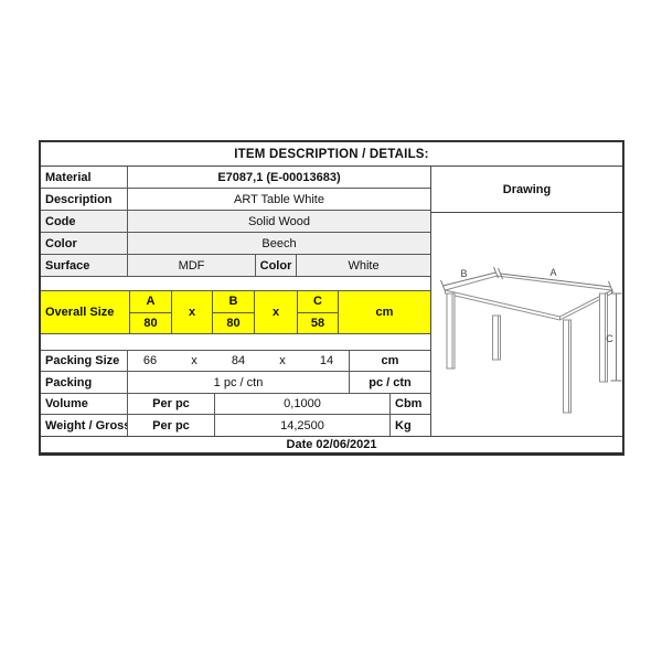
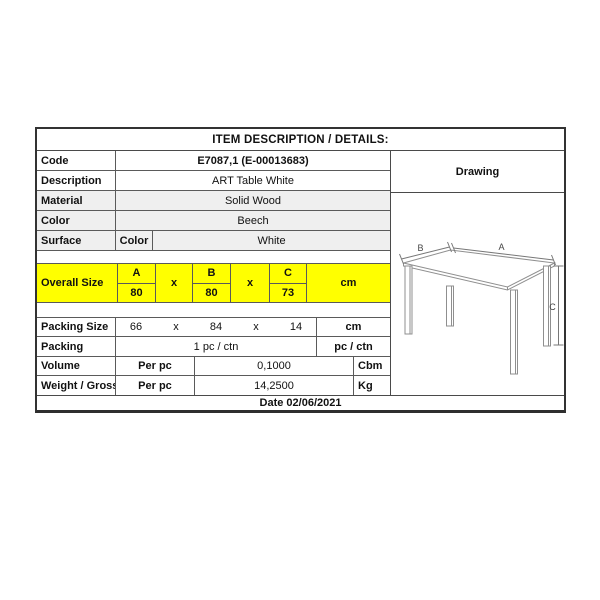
  ITEM DESCRIPTION / DETAILS:
- Material
+ Code
  E7087,1 (E-00013683)
  Description
  ART Table White
- Code
+ Material
  Solid Wood
  Color
  Beech
  Surface
- MDF
  Color
  White
  Overall Size
  A
  80
  x
  B
  80
  x
  C
- 58
+ 73
  cm
  Packing Size
  66
  x
  84
  x
  14
  cm
  Packing
  1 pc / ctn
  pc / ctn
  Volume
  Per pc
  0,1000
  Cbm
  Weight / Gross
  Per pc
  14,2500
  Kg
  Drawing
  B
  A
  C
  Date 02/06/2021
